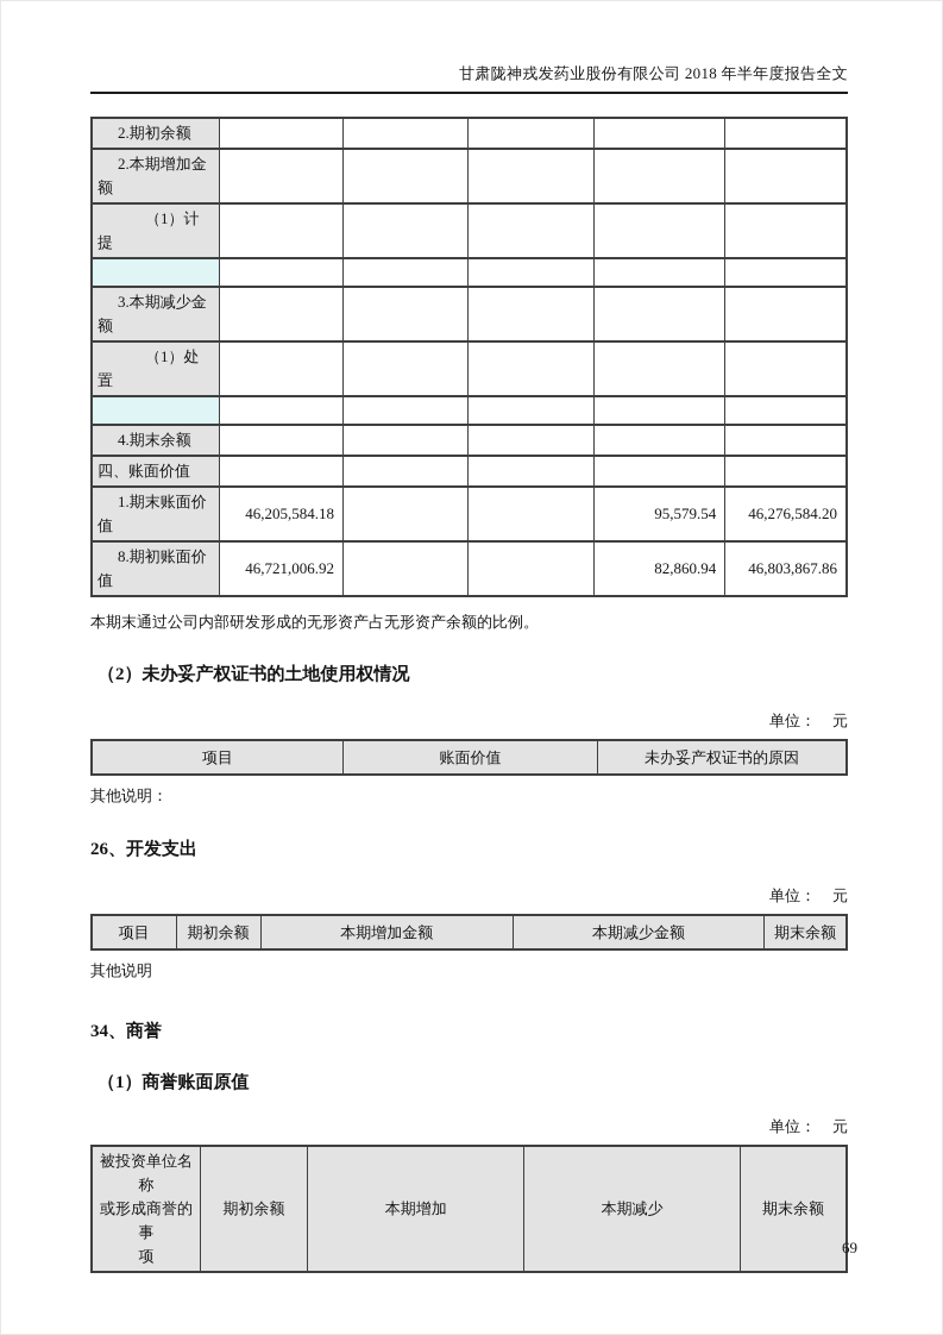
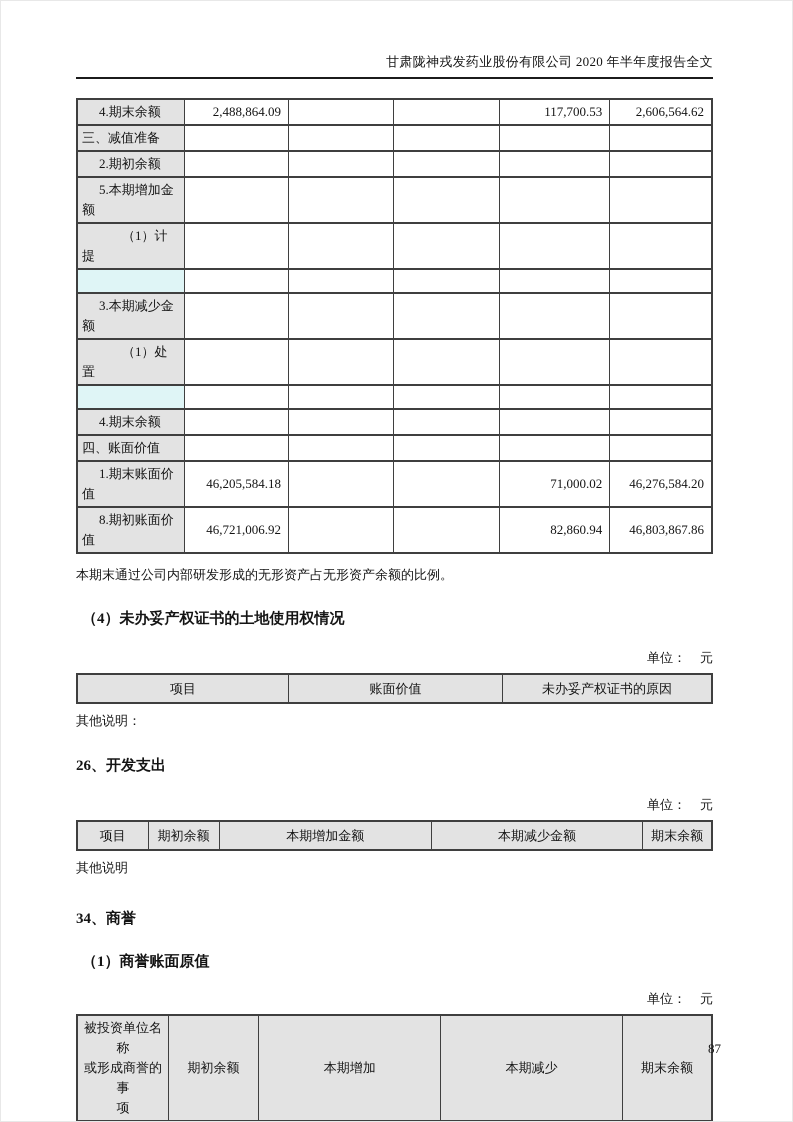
- 甘肃陇神戎发药业股份有限公司 2018 年半年度报告全文
+ 甘肃陇神戎发药业股份有限公司 2020 年半年度报告全文
+ 4.期末余额	2,488,864.09			117,700.53	2,606,564.62
+ 三、减值准备
  2.期初余额
- 2.本期增加金 额
+ 5.本期增加金 额
  （1）计提
  3.本期减少金 额
  （1）处置
  4.期末余额
  四、账面价值
- 1.期末账面价 值	46,205,584.18			95,579.54	46,276,584.20
+ 1.期末账面价 值	46,205,584.18			71,000.02	46,276,584.20
  8.期初账面价 值	46,721,006.92			82,860.94	46,803,867.86
  本期末通过公司内部研发形成的无形资产占无形资产余额的比例。
- （2）未办妥产权证书的土地使用权情况
+ （4）未办妥产权证书的土地使用权情况
  单位： 元
  项目	账面价值	未办妥产权证书的原因
  其他说明：
  26、开发支出
  单位： 元
  项目	期初余额	本期增加金额	本期减少金额	期末余额
  其他说明
  34、商誉
  （1）商誉账面原值
  单位： 元
  被投资单位名称 或形成商誉的事 项	期初余额	本期增加	本期减少	期末余额
- 69
+ 87
